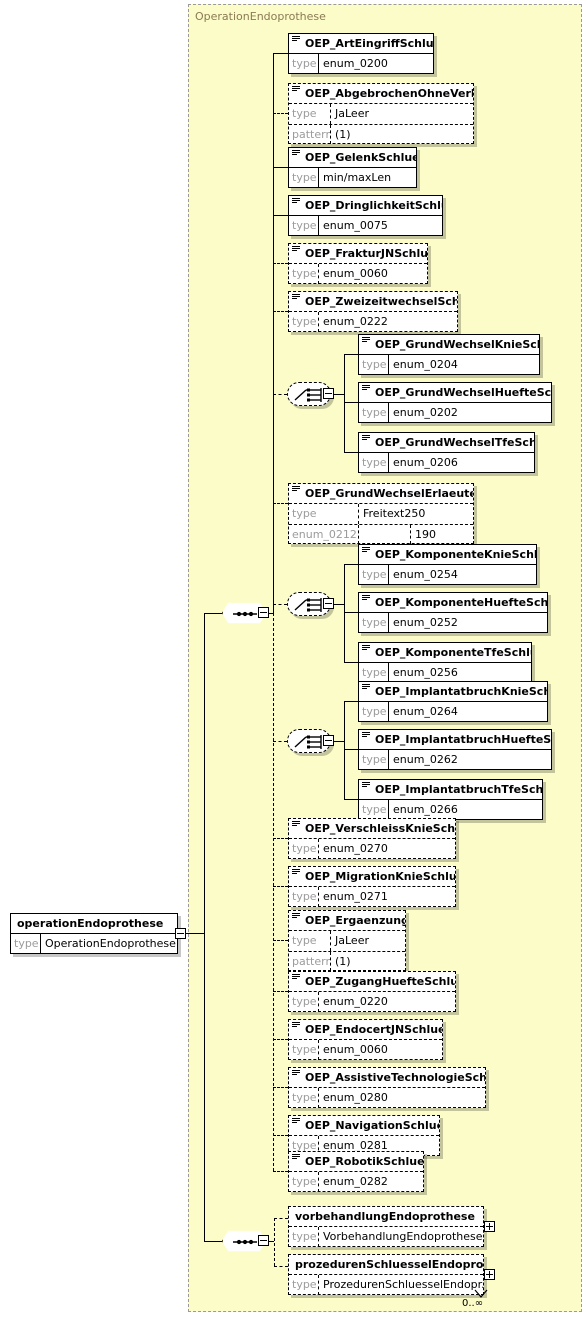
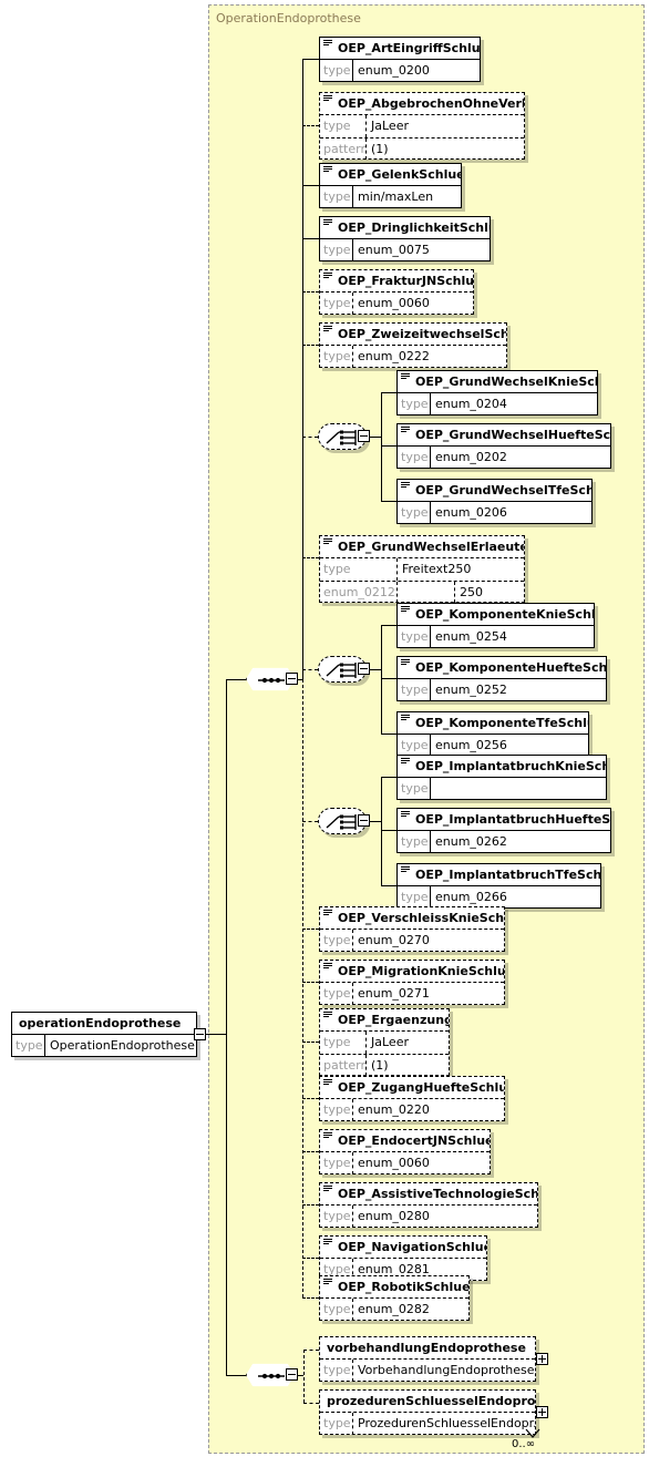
  OperationEndoprothese
  operationEndoprothese
  type
  OperationEndoprothese
  OEP_ArtEingriffSchlu
  type
  enum_0200
  OEP_AbgebrochenOhneVer
  type
  JaLeer
  pattern
  (1)
  OEP_GelenkSchlue
  type
  min/maxLen
  OEP_DringlichkeitSchl
  type
  enum_0075
  OEP_FrakturJNSchlu
  type
  enum_0060
  OEP_ZweizeitwechselSch
  type
  enum_0222
  OEP_GrundWechselKnieSc
  type
  enum_0204
  OEP_GrundWechselHuefteSc
  type
  enum_0202
  OEP_GrundWechselTfeSch
  type
  enum_0206
  OEP_GrundWechselErlaeut
  type
  Freitext250
  enum_0212
- 190
+ 250
  OEP_KomponenteKnieSchl
  type
  enum_0254
  OEP_KomponenteHuefteSch
  type
  enum_0252
  OEP_KomponenteTfeSchl
  type
  enum_0256
  OEP_ImplantatbruchKnieSc
  type
- enum_0264
  OEP_ImplantatbruchHuefteS
  type
  enum_0262
  OEP_ImplantatbruchTfeSch
  type
  enum_0266
  OEP_VerschleissKnieSch
  type
  enum_0270
  OEP_MigrationKnieSchlu
  type
  enum_0271
  OEP_Ergaenzung
  type
  JaLeer
  pattern
  (1)
  OEP_ZugangHuefteSchlu
  type
  enum_0220
  OEP_EndocertJNSchlue
  type
  enum_0060
  OEP_AssistiveTechnologieSch
  type
  enum_0280
  OEP_NavigationSchlu
  type
  enum_0281
  OEP_RobotikSchlue
  type
  enum_0282
  vorbehandlungEndoprothese
  type
  VorbehandlungEndoprothese
  prozedurenSchluesselEndopro
  type
  ProzedurenSchluesselEndopr.
  0..∞
